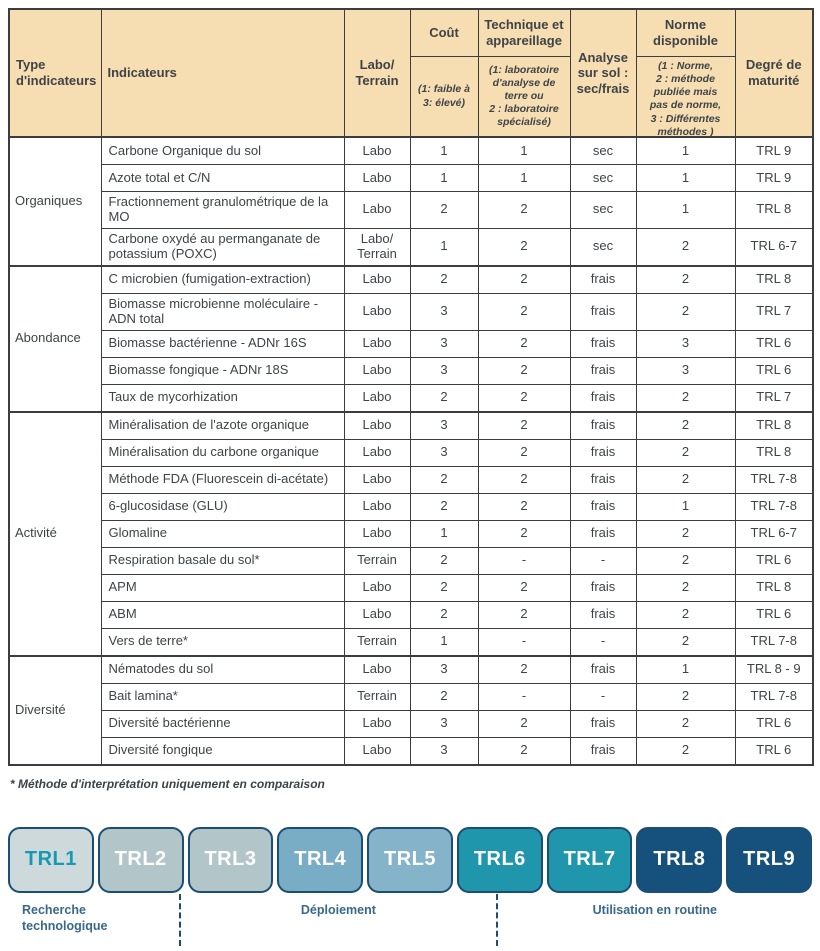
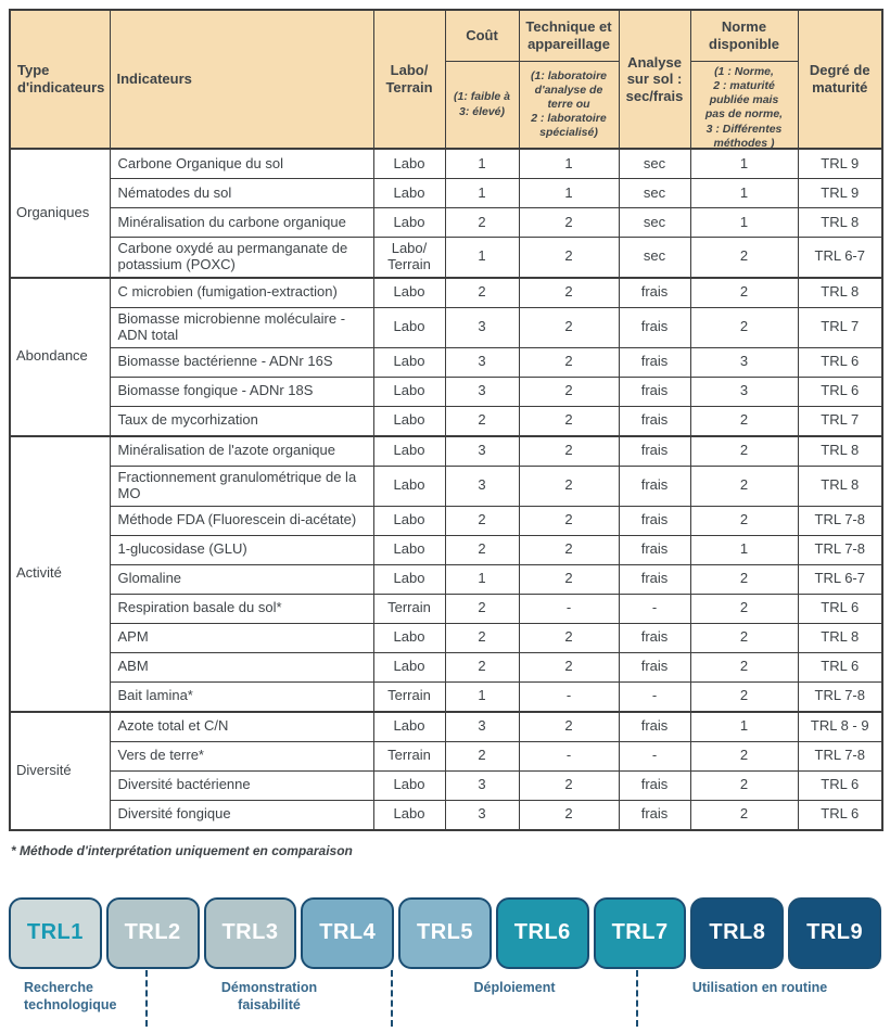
- Type d'indicateurs	Indicateurs	Labo/ Terrain	Coût(1: faible à 3: élevé)	Technique et appareillage(1: laboratoire d'analyse de terre ou 2 : laboratoire spécialisé)	Analyse sur sol : sec/frais	Norme disponible(1 : Norme, 2 : méthode publiée mais pas de norme, 3 : Différentes méthodes )	Degré de maturité
+ Type d'indicateurs	Indicateurs	Labo/ Terrain	Coût(1: faible à 3: élevé)	Technique et appareillage(1: laboratoire d'analyse de terre ou 2 : laboratoire spécialisé)	Analyse sur sol : sec/frais	Norme disponible(1 : Norme, 2 : maturité publiée mais pas de norme, 3 : Différentes méthodes )	Degré de maturité
  Organiques	Carbone Organique du sol	Labo	1	1	sec	1	TRL 9
- Azote total et C/N	Labo	1	1	sec	1	TRL 9
+ Nématodes du sol	Labo	1	1	sec	1	TRL 9
- Fractionnement granulométrique de la MO	Labo	2	2	sec	1	TRL 8
+ Minéralisation du carbone organique	Labo	2	2	sec	1	TRL 8
  Carbone oxydé au permanganate de potassium (POXC)	Labo/ Terrain	1	2	sec	2	TRL 6-7
  Abondance	C microbien (fumigation-extraction)	Labo	2	2	frais	2	TRL 8
  Biomasse microbienne moléculaire - ADN total	Labo	3	2	frais	2	TRL 7
  Biomasse bactérienne - ADNr 16S	Labo	3	2	frais	3	TRL 6
  Biomasse fongique - ADNr 18S	Labo	3	2	frais	3	TRL 6
  Taux de mycorhization	Labo	2	2	frais	2	TRL 7
  Activité	Minéralisation de l'azote organique	Labo	3	2	frais	2	TRL 8
- Minéralisation du carbone organique	Labo	3	2	frais	2	TRL 8
+ Fractionnement granulométrique de la MO	Labo	3	2	frais	2	TRL 8
  Méthode FDA (Fluorescein di-acétate)	Labo	2	2	frais	2	TRL 7-8
- 6-glucosidase (GLU)	Labo	2	2	frais	1	TRL 7-8
+ 1-glucosidase (GLU)	Labo	2	2	frais	1	TRL 7-8
  Glomaline	Labo	1	2	frais	2	TRL 6-7
  Respiration basale du sol*	Terrain	2	-	-	2	TRL 6
  APM	Labo	2	2	frais	2	TRL 8
  ABM	Labo	2	2	frais	2	TRL 6
- Vers de terre*	Terrain	1	-	-	2	TRL 7-8
+ Bait lamina*	Terrain	1	-	-	2	TRL 7-8
- Diversité	Nématodes du sol	Labo	3	2	frais	1	TRL 8 - 9
+ Diversité	Azote total et C/N	Labo	3	2	frais	1	TRL 8 - 9
- Bait lamina*	Terrain	2	-	-	2	TRL 7-8
+ Vers de terre*	Terrain	2	-	-	2	TRL 7-8
  Diversité bactérienne	Labo	3	2	frais	2	TRL 6
  Diversité fongique	Labo	3	2	frais	2	TRL 6
  * Méthode d'interprétation uniquement en comparaison
  TRL1
  TRL2
  TRL3
  TRL4
  TRL5
  TRL6
  TRL7
  TRL8
  TRL9
  Recherche
  technologique
+ Démonstration
+ faisabilité
  Déploiement
  Utilisation en routine
